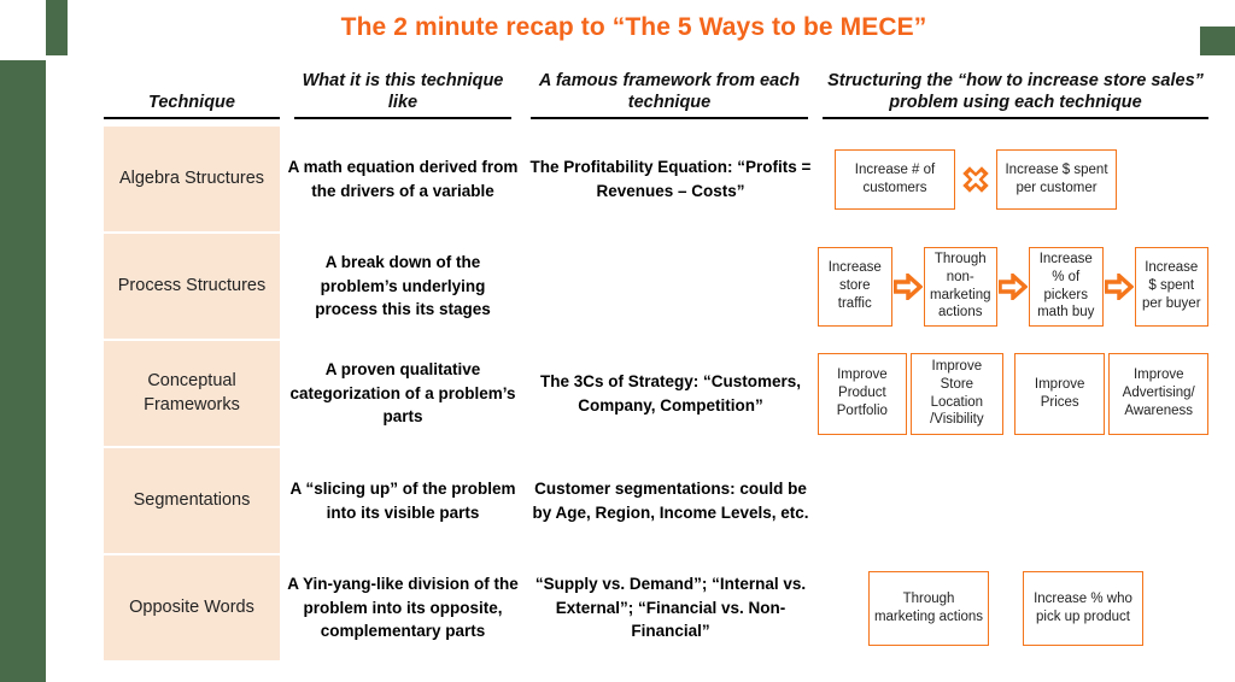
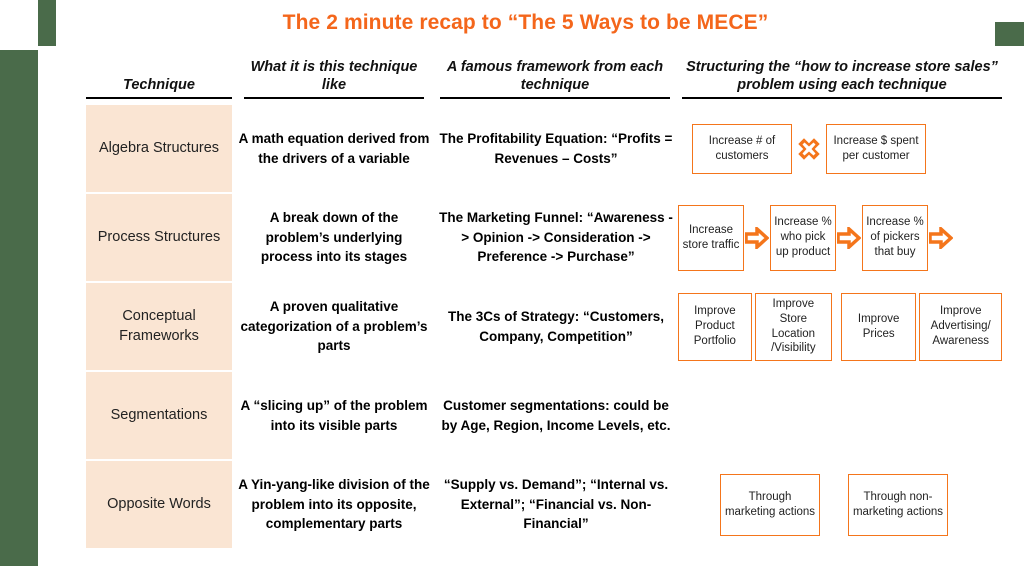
  The 2 minute recap to “The 5 Ways to be MECE”
  Technique
  What it is this technique like
  A famous framework from each technique
  Structuring the “how to increase store sales” problem using each technique
  Algebra Structures
  A math equation derived from the drivers of a variable
  The Profitability Equation: “Profits = Revenues – Costs”
  Increase # of customers
  Increase $ spent per customer
  Process Structures
- A break down of the problem’s underlying process this its stages
+ A break down of the problem’s underlying process into its stages
+ The Marketing Funnel: “Awareness -> Opinion -> Consideration -> Preference -> Purchase”
  Increase store traffic
- Through non-marketing actions
+ Increase % who pick up product
- Increase % of pickers math buy
+ Increase % of pickers that buy
- Increase $ spent per buyer
  Conceptual Frameworks
  A proven qualitative categorization of a problem’s parts
  The 3Cs of Strategy: “Customers, Company, Competition”
  Improve Product Portfolio
  Improve Store Location /Visibility
  Improve Prices
  Improve Advertising/ Awareness
  Segmentations
  A “slicing up” of the problem into its visible parts
  Customer segmentations: could be by Age, Region, Income Levels, etc.
  Opposite Words
  A Yin-yang-like division of the problem into its opposite, complementary parts
  “Supply vs. Demand”; “Internal vs. External”; “Financial vs. Non-Financial”
  Through marketing actions
- Increase % who pick up product
+ Through non-marketing actions
